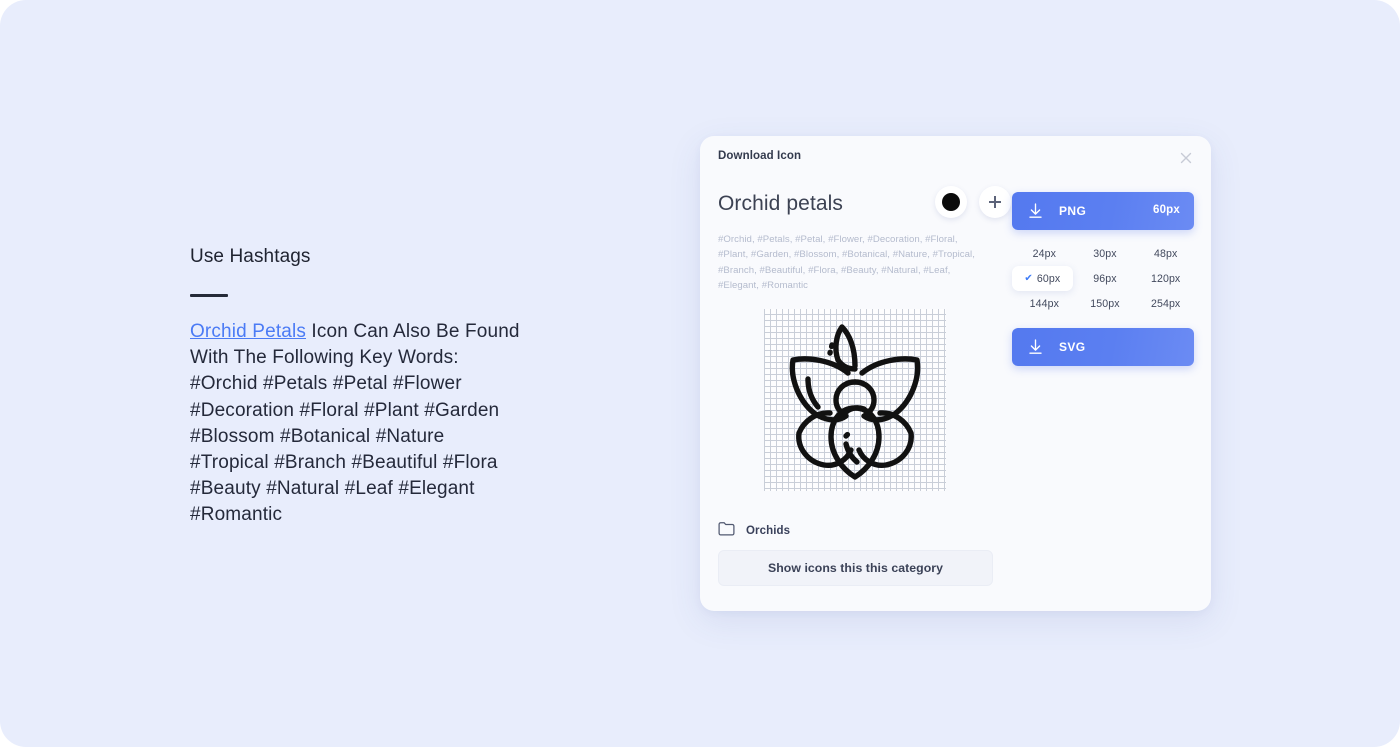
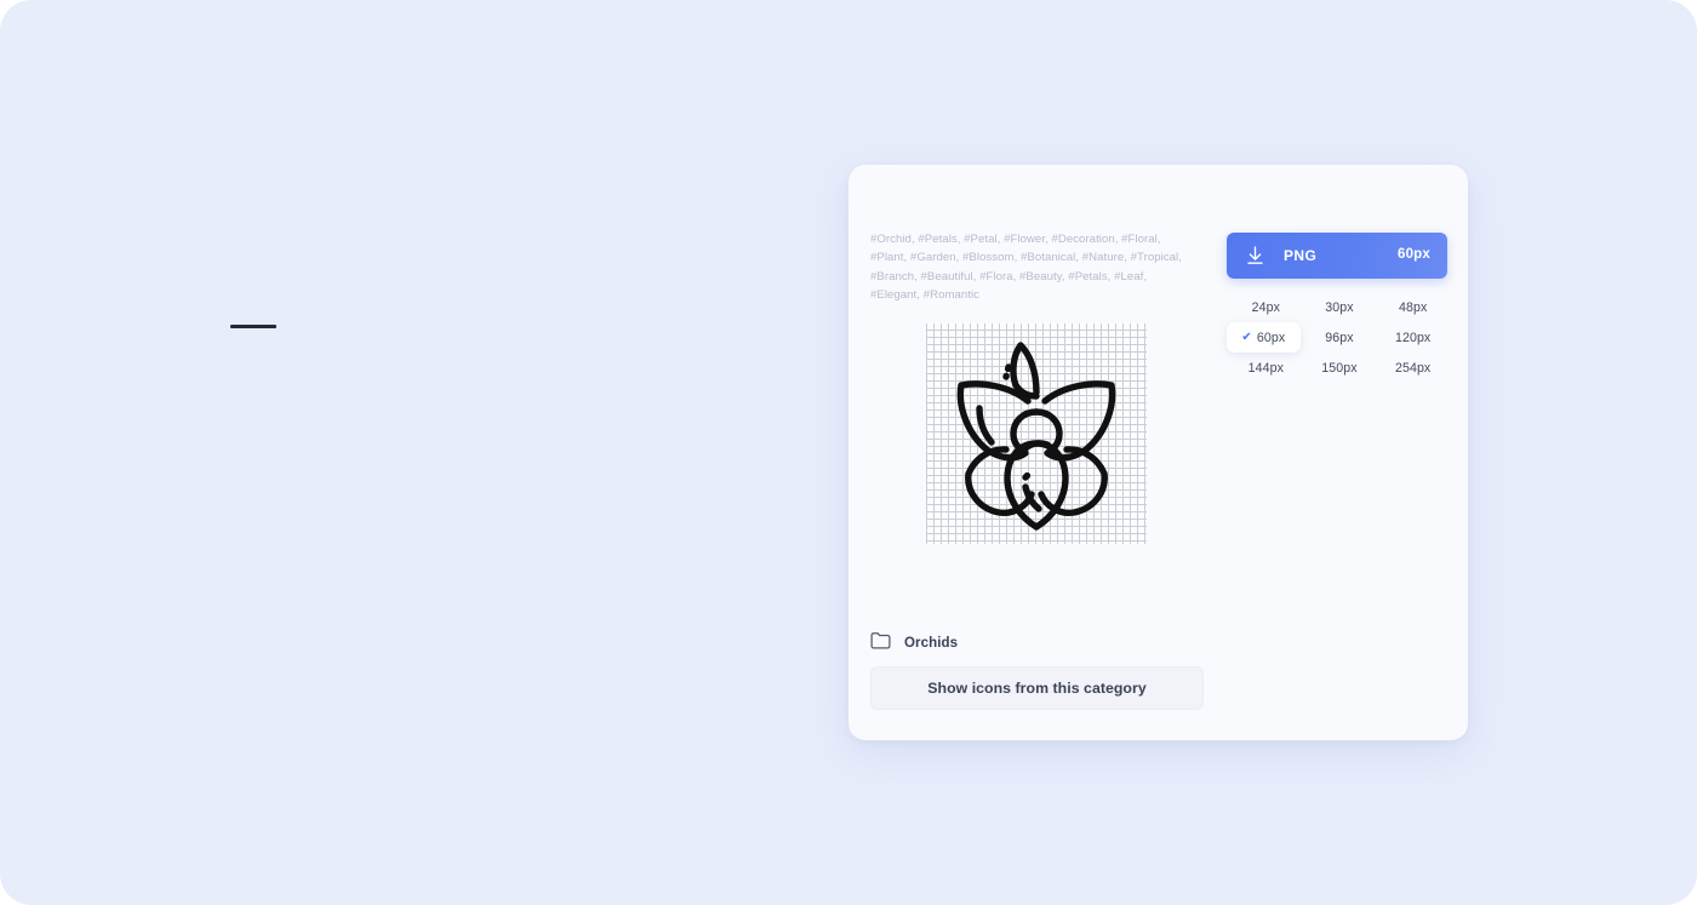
- Use Hashtags
- Orchid Petals Icon Can Also Be Found With The Following Key Words: #Orchid #Petals #Petal #Flower #Decoration #Floral #Plant #Garden #Blossom #Botanical #Nature #Tropical #Branch #Beautiful #Flora #Beauty #Natural #Leaf #Elegant #Romantic
- Download Icon
- Orchid petals
- #Orchid, #Petals, #Petal, #Flower, #Decoration, #Floral, #Plant, #Garden, #Blossom, #Botanical, #Nature, #Tropical, #Branch, #Beautiful, #Flora, #Beauty, #Natural, #Leaf, #Elegant, #Romantic
+ #Orchid, #Petals, #Petal, #Flower, #Decoration, #Floral, #Plant, #Garden, #Blossom, #Botanical, #Nature, #Tropical, #Branch, #Beautiful, #Flora, #Beauty, #Petals, #Leaf, #Elegant, #Romantic
  Orchids
- Show icons this this category
+ Show icons from this category
  PNG
  60px
  24px
  30px
  48px
  ✔
  60px
  96px
  120px
  144px
  150px
  254px
- SVG
